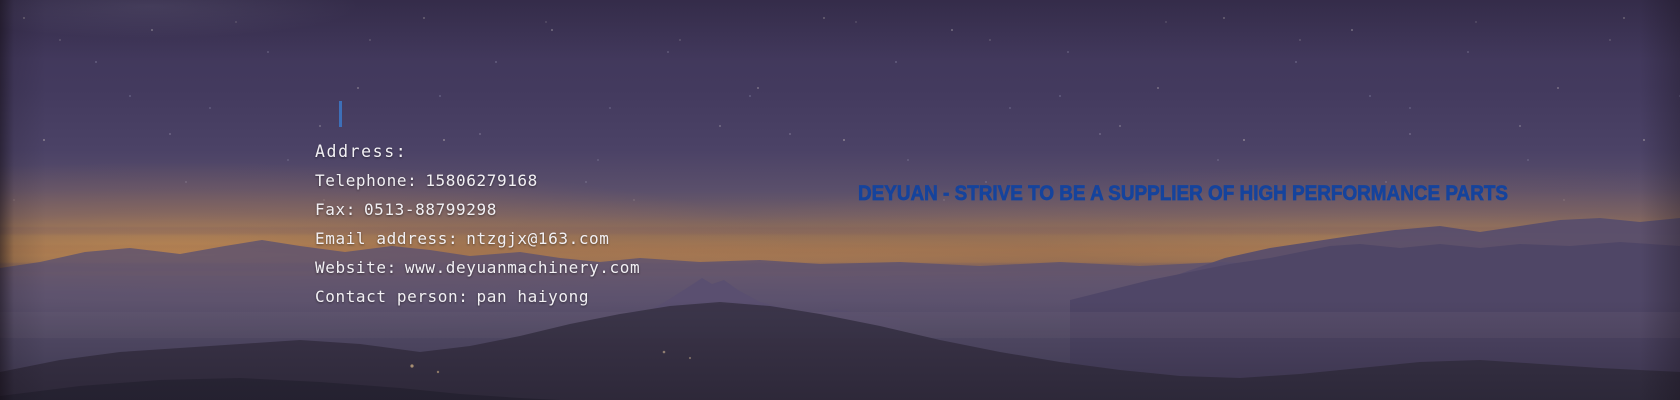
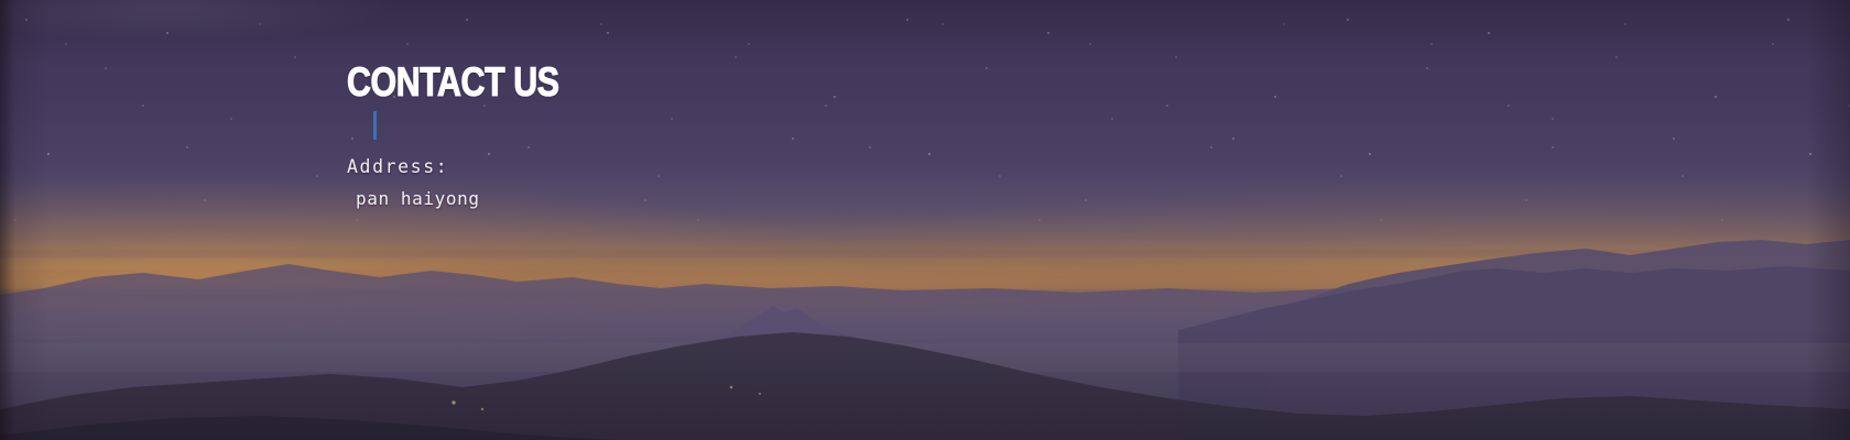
+ CONTACT US
  Address:
- Telephone:
- 15806279168
- Fax:
- 0513-88799298
- Email address:
- ntzgjx@163.com
- Website:
- www.deyuanmachinery.com
- Contact person:
  pan haiyong
- DEYUAN - STRIVE TO BE A SUPPLIER OF HIGH PERFORMANCE PARTS
